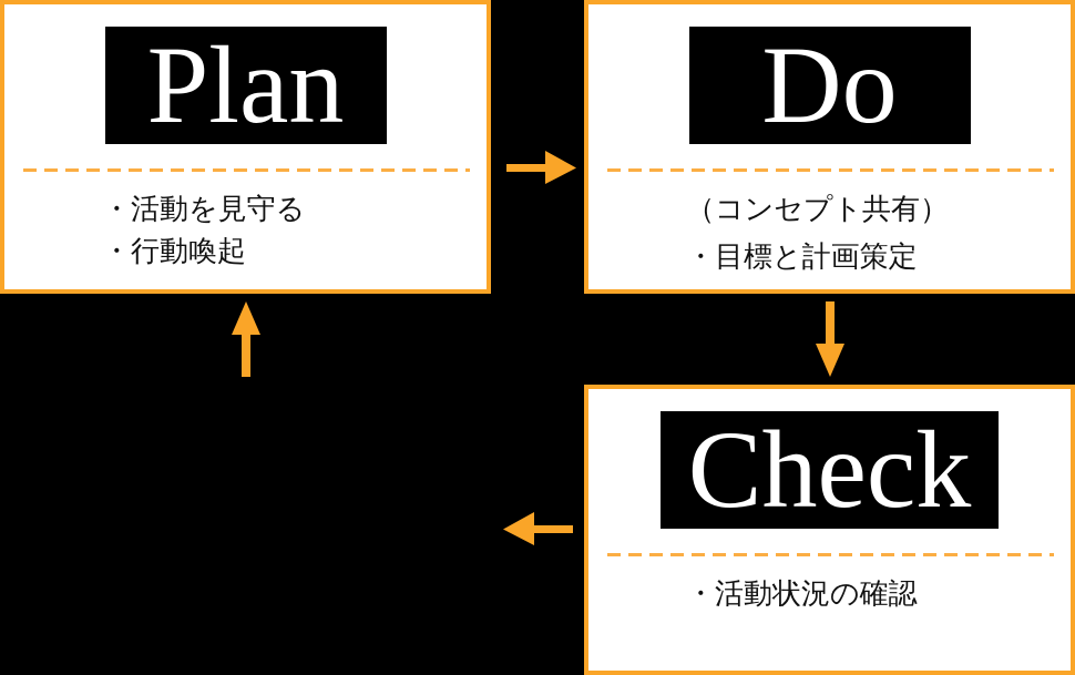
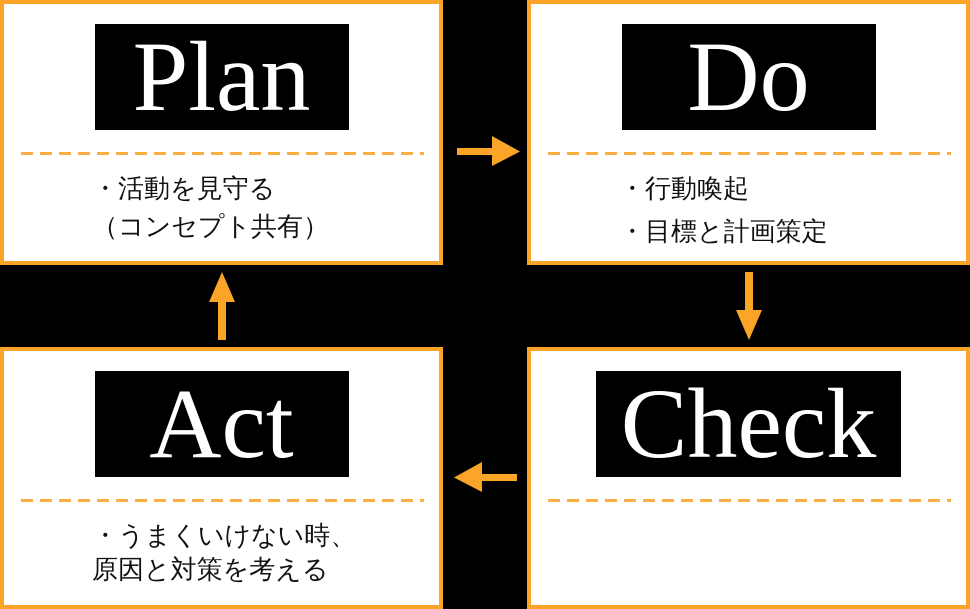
  Plan
  ・活動を見守る
- ・行動喚起
+ （コンセプト共有）
  Do
- （コンセプト共有）
+ ・行動喚起
  ・目標と計画策定
+ Act
+ ・うまくいけない時、
+ 原因と対策を考える
  Check
- ・活動状況の確認
